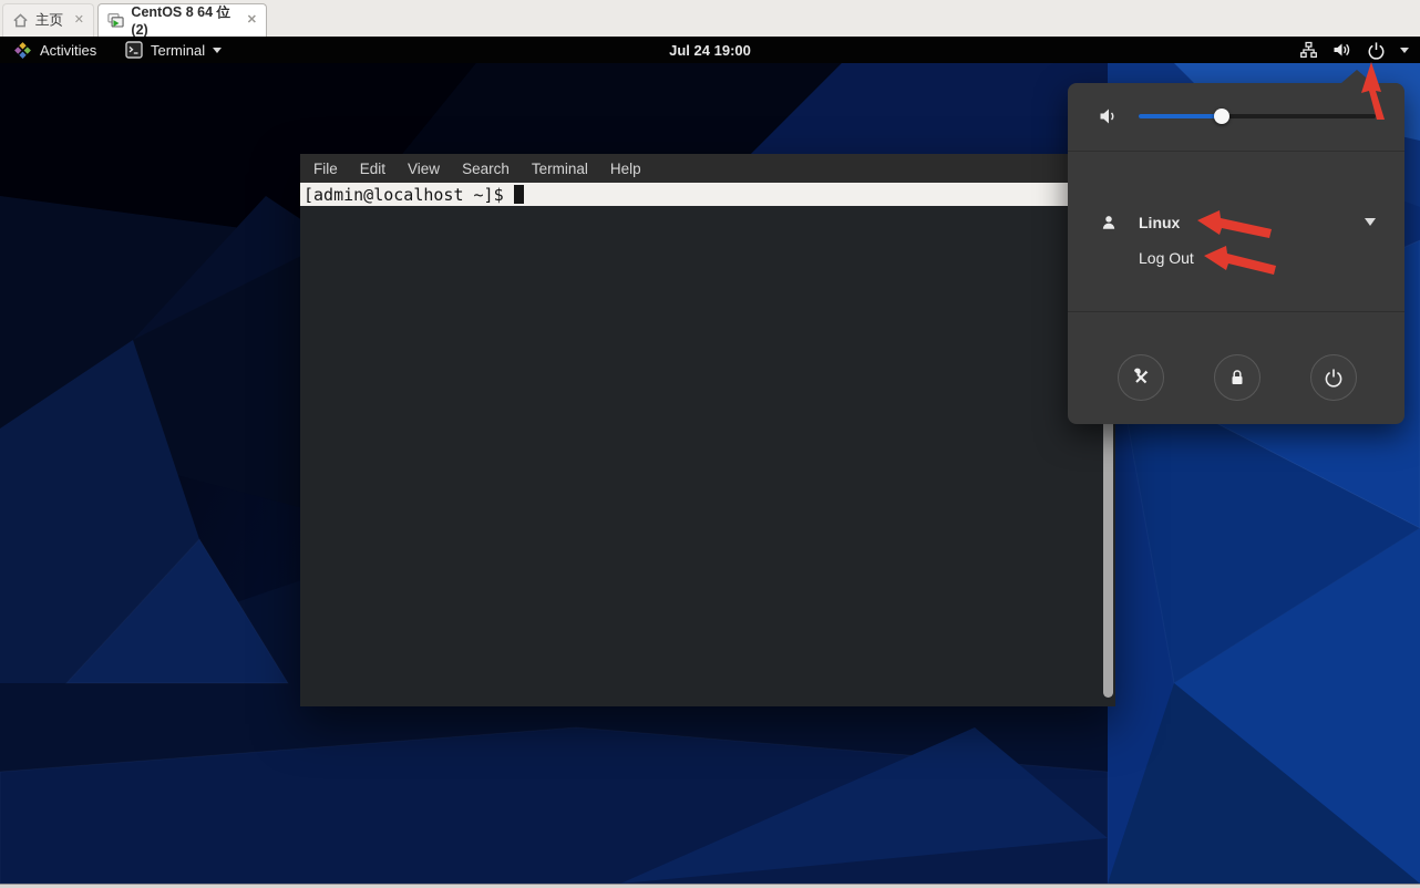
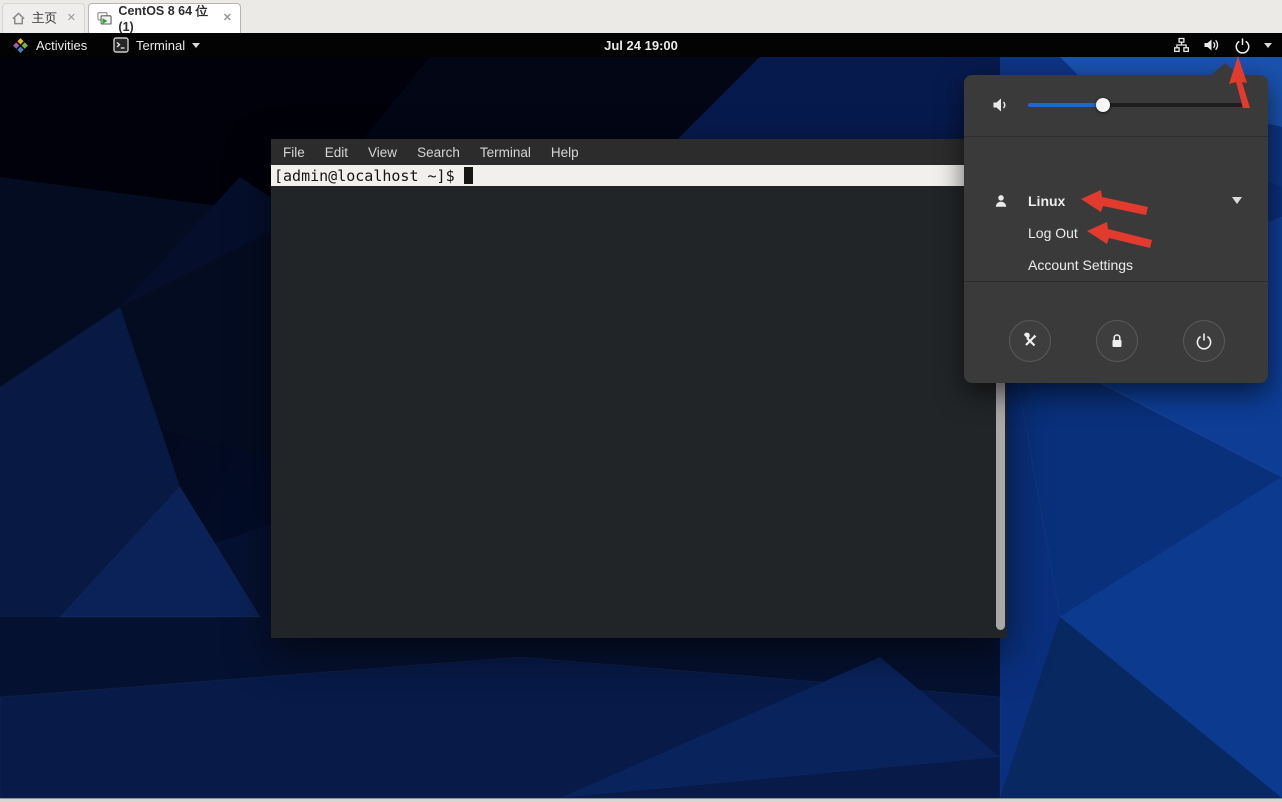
  主页
  ✕
- CentOS 8 64 位 (2)
+ CentOS 8 64 位 (1)
  ✕
  Activities
  Terminal
  Jul 24 19:00
  File
  Edit
  View
  Search
  Terminal
  Help
  [admin@localhost ~]$
  Linux
  Log Out
+ Account Settings
